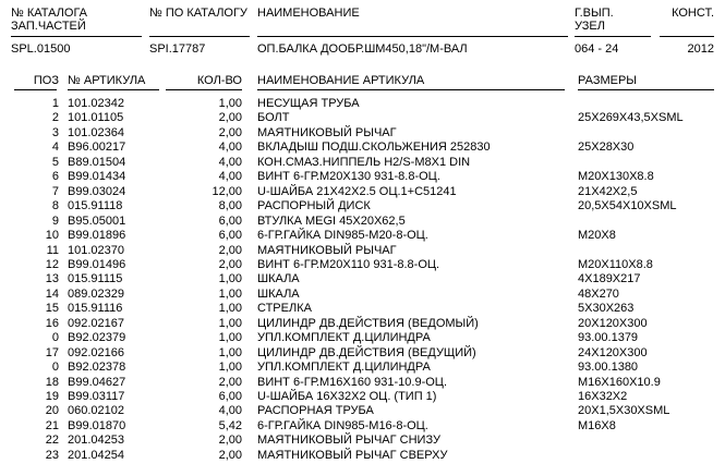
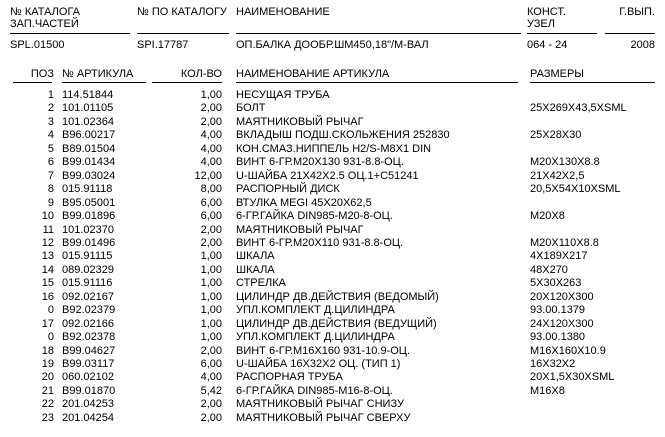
  № КАТАЛОГА
  ЗАП.ЧАСТЕЙ
  SPL.01500
  № ПО КАТАЛОГУ
  SPI.17787
  НАИМЕНОВАНИЕ
  ОП.БАЛКА ДООБР.ШМ450,18"/М-ВАЛ
- Г.ВЫП.
+ КОНСТ.
  УЗЕЛ
  064 - 24
- КОНСТ.
+ Г.ВЫП.
- 2012
+ 2008
  ПОЗ
  № АРТИКУЛА
  КОЛ-ВО
  НАИМЕНОВАНИЕ АРТИКУЛА
  РАЗМЕРЫ
  1
- 101.02342
+ 114.51844
  1,00
  НЕСУЩАЯ ТРУБА
  2
  101.01105
  2,00
  БОЛТ
  25X269X43,5XSML
  3
  101.02364
  2,00
  МАЯТНИКОВЫЙ РЫЧАГ
  4
  B96.00217
  4,00
  ВКЛАДЫШ ПОДШ.СКОЛЬЖЕНИЯ 252830
  25X28X30
  5
  B89.01504
  4,00
  КОН.СМАЗ.НИППЕЛЬ H2/S-M8X1 DIN
  6
  B99.01434
  4,00
  ВИНТ 6-ГР.M20X130 931-8.8-ОЦ.
  M20X130X8.8
  7
  B99.03024
  12,00
  U-ШАЙБА 21X42X2.5 ОЦ.1+C51241
  21X42X2,5
  8
  015.91118
  8,00
  РАСПОРНЫЙ ДИСК
  20,5X54X10XSML
  9
  B95.05001
  6,00
  ВТУЛКА MEGI 45X20X62,5
  10
  B99.01896
  6,00
  6-ГР.ГАЙКА DIN985-M20-8-ОЦ.
  M20X8
  11
  101.02370
  2,00
  МАЯТНИКОВЫЙ РЫЧАГ
  12
  B99.01496
  2,00
  ВИНТ 6-ГР.M20X110 931-8.8-ОЦ.
  M20X110X8.8
  13
  015.91115
  1,00
  ШКАЛА
  4X189X217
  14
  089.02329
  1,00
  ШКАЛА
  48X270
  15
  015.91116
  1,00
  СТРЕЛКА
  5X30X263
  16
  092.02167
  1,00
  ЦИЛИНДР ДВ.ДЕЙСТВИЯ (ВЕДОМЫЙ)
  20X120X300
  0
  B92.02379
  1,00
  УПЛ.КОМПЛЕКТ Д.ЦИЛИНДРА
  93.00.1379
  17
  092.02166
  1,00
  ЦИЛИНДР ДВ.ДЕЙСТВИЯ (ВЕДУЩИЙ)
  24X120X300
  0
  B92.02378
  1,00
  УПЛ.КОМПЛЕКТ Д.ЦИЛИНДРА
  93.00.1380
  18
  B99.04627
  2,00
  ВИНТ 6-ГР.M16X160 931-10.9-ОЦ.
  M16X160X10.9
  19
  B99.03117
  6,00
  U-ШАЙБА 16X32X2 ОЦ. (ТИП 1)
  16X32X2
  20
  060.02102
  4,00
  РАСПОРНАЯ ТРУБА
  20X1,5X30XSML
  21
  B99.01870
  5,42
  6-ГР.ГАЙКА DIN985-M16-8-ОЦ.
  M16X8
  22
  201.04253
  2,00
  МАЯТНИКОВЫЙ РЫЧАГ СНИЗУ
  23
  201.04254
  2,00
  МАЯТНИКОВЫЙ РЫЧАГ СВЕРХУ
